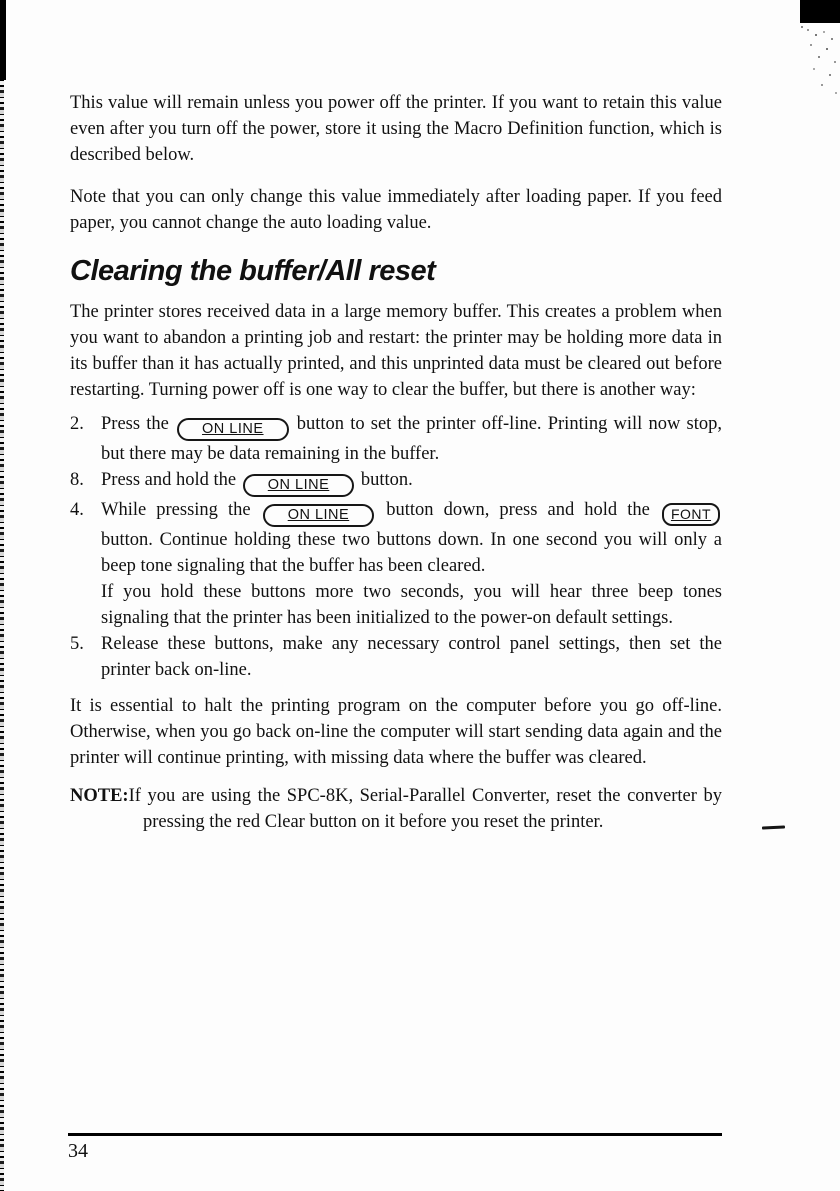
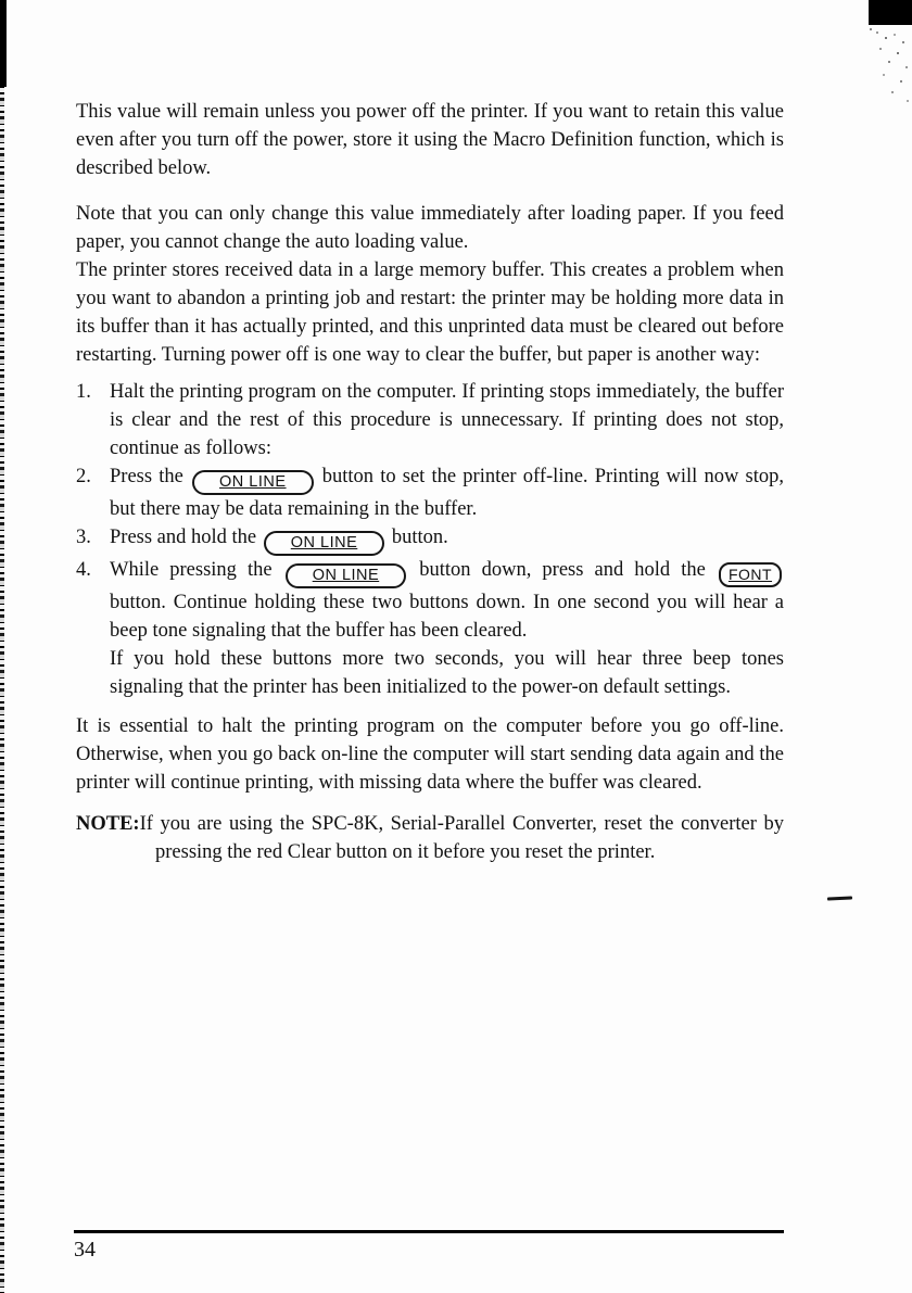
  This value will remain unless you power off the printer. If you want to retain this value even after you turn off the power, store it using the Macro Definition function, which is described below.
  Note that you can only change this value immediately after loading paper. If you feed paper, you cannot change the auto loading value.
- Clearing the buffer/All reset
- The printer stores received data in a large memory buffer. This creates a problem when you want to abandon a printing job and restart: the printer may be holding more data in its buffer than it has actually printed, and this unprinted data must be cleared out before restarting. Turning power off is one way to clear the buffer, but there is another way:
+ The printer stores received data in a large memory buffer. This creates a problem when you want to abandon a printing job and restart: the printer may be holding more data in its buffer than it has actually printed, and this unprinted data must be cleared out before restarting. Turning power off is one way to clear the buffer, but paper is another way:
+ 1.
+ Halt the printing program on the computer. If printing stops immediately, the buffer is clear and the rest of this procedure is unnecessary. If printing does not stop, continue as follows:
  2.
  Press the ON LINE button to set the printer off-line. Printing will now stop, but there may be data remaining in the buffer.
- 8.
+ 3.
  Press and hold the ON LINE button.
  4.
- While pressing the ON LINE button down, press and hold the FONT button. Continue holding these two buttons down. In one second you will only a beep tone signaling that the buffer has been cleared.
+ While pressing the ON LINE button down, press and hold the FONT button. Continue holding these two buttons down. In one second you will hear a beep tone signaling that the buffer has been cleared.
  If you hold these buttons more two seconds, you will hear three beep tones signaling that the printer has been initialized to the power-on default settings.
- 5.
- Release these buttons, make any necessary control panel settings, then set the printer back on-line.
  It is essential to halt the printing program on the computer before you go off-line. Otherwise, when you go back on-line the computer will start sending data again and the printer will continue printing, with missing data where the buffer was cleared.
  NOTE:If you are using the SPC-8K, Serial-Parallel Converter, reset the converter by pressing the red Clear button on it before you reset the printer.
  34
